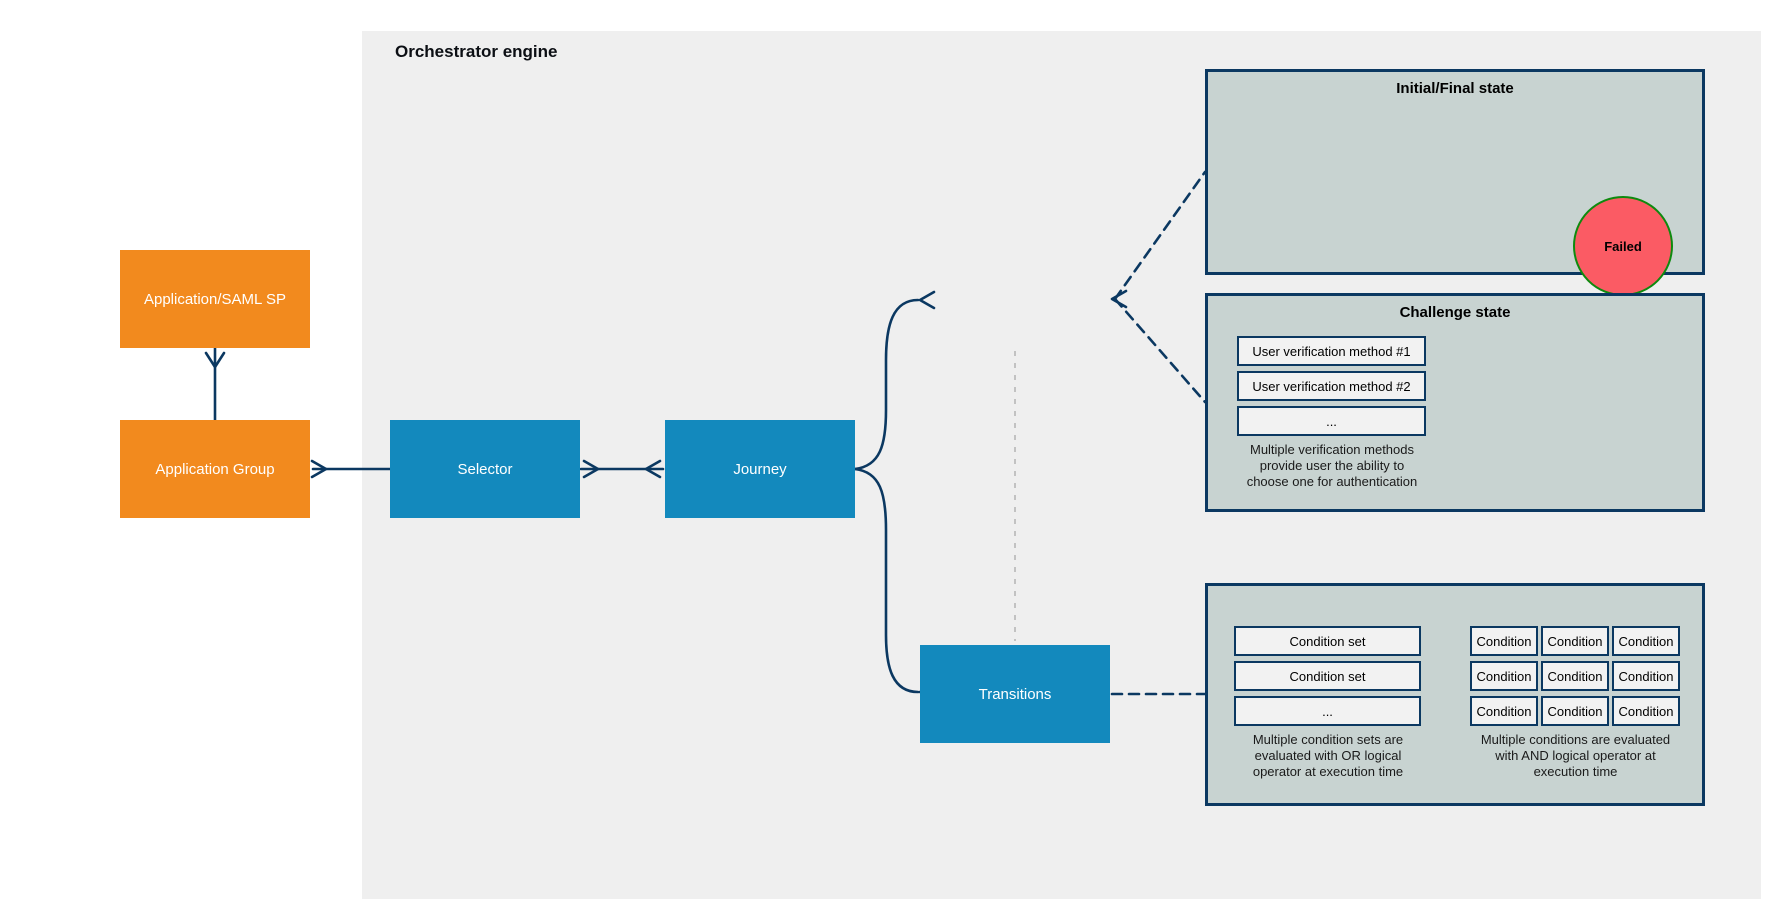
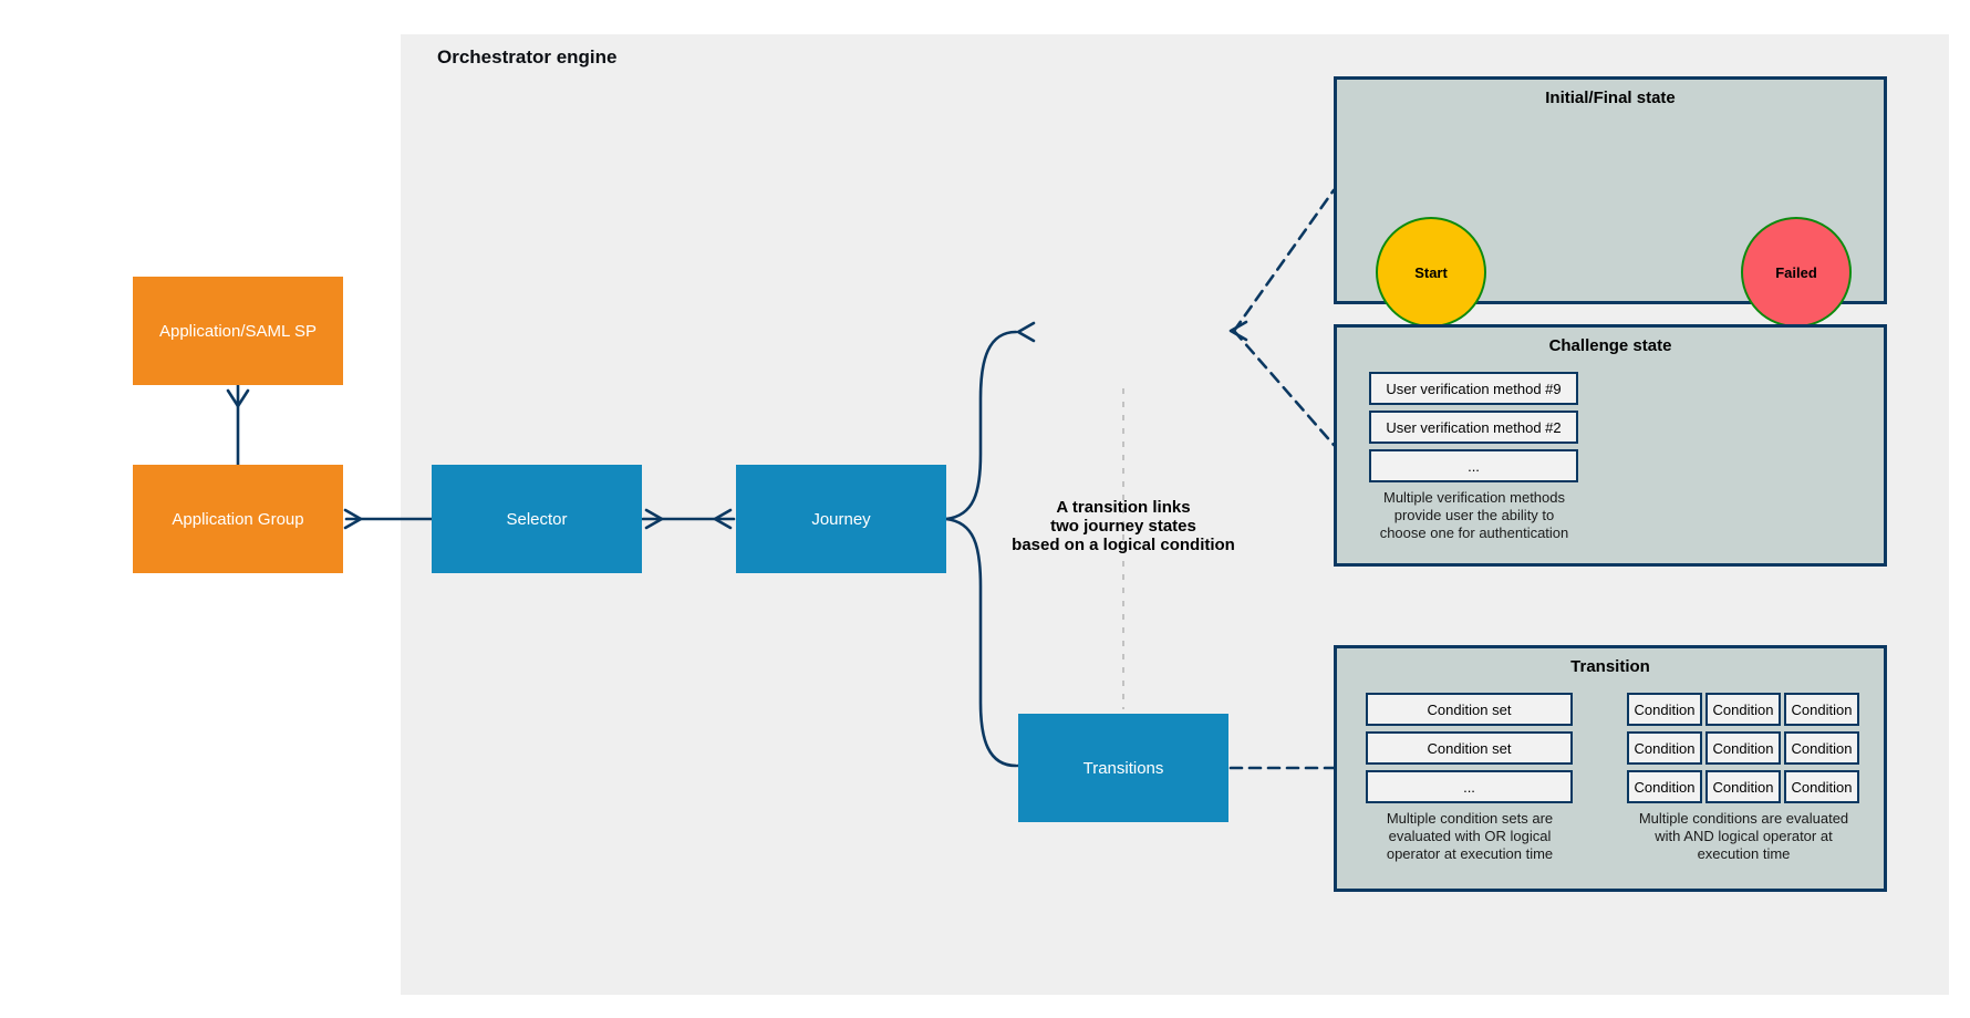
  Orchestrator engine
  Application/SAML SP
  Application Group
  Selector
  Journey
  Transitions
+ A transition links
+ two journey states
+ based on a logical condition
  Initial/Final state
+ Start
  Failed
  Challenge state
- User verification method #1
+ User verification method #9
  User verification method #2
  ...
  Multiple verification methods
  provide user the ability to
  choose one for authentication
+ Transition
  Condition set
  Condition set
  ...
  Multiple condition sets are
  evaluated with OR logical
  operator at execution time
  Condition
  Condition
  Condition
  Condition
  Condition
  Condition
  Condition
  Condition
  Condition
  Multiple conditions are evaluated
  with AND logical operator at
  execution time
